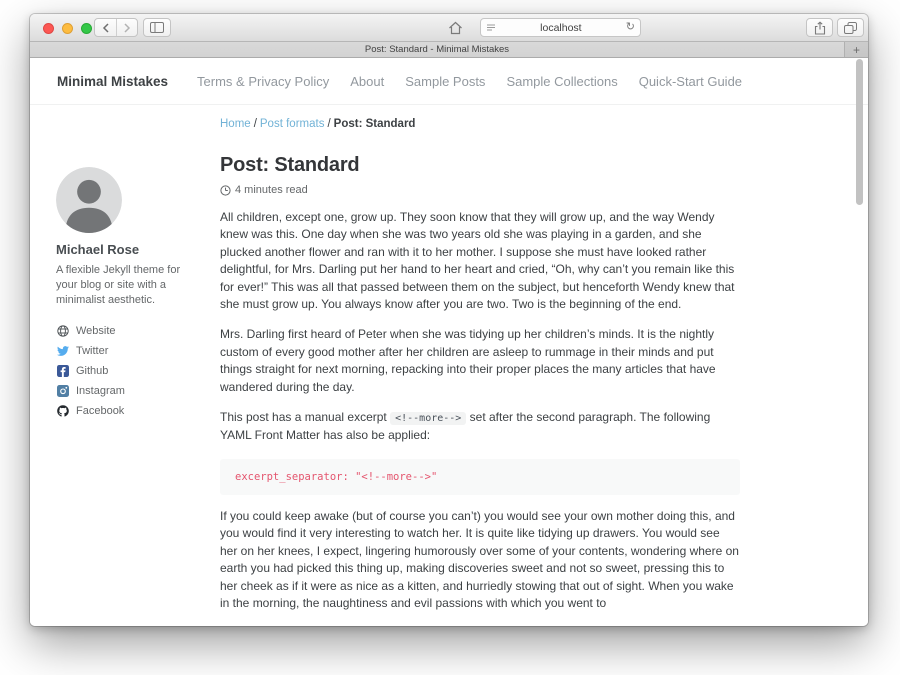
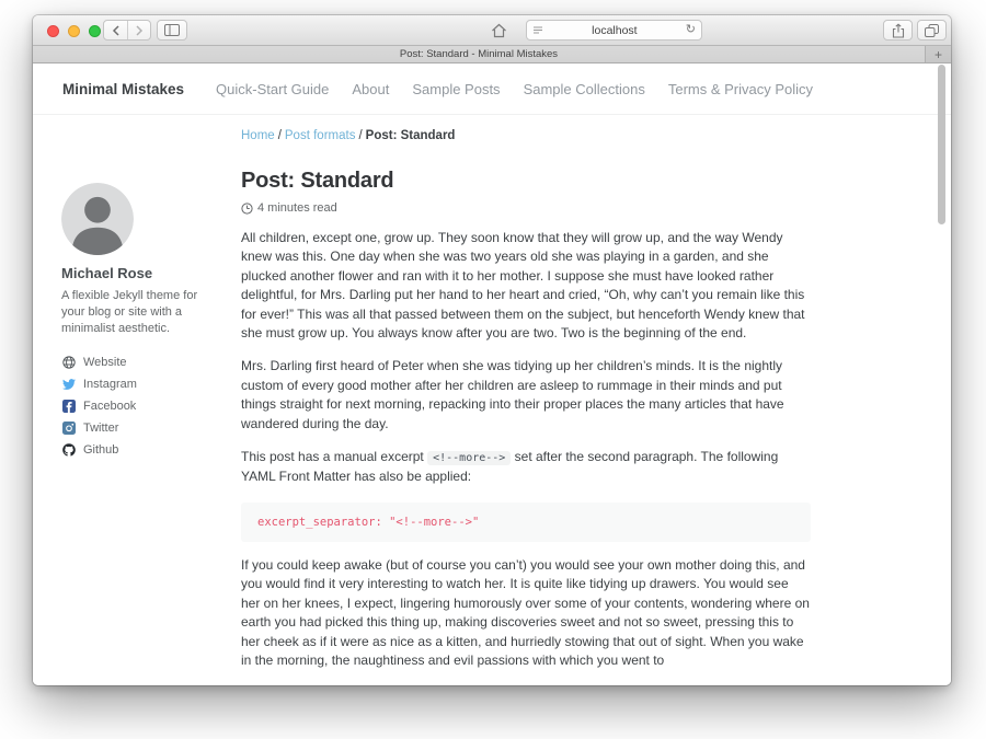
  localhost
  ↻
  Post: Standard - Minimal Mistakes
  +
  Minimal Mistakes
- Terms & Privacy Policy
+ Quick-Start Guide
  About
  Sample Posts
  Sample Collections
- Quick-Start Guide
+ Terms & Privacy Policy
  Home / Post formats / Post: Standard
  Michael Rose
  A flexible Jekyll theme for your blog or site with a minimalist aesthetic.
  Website
- Twitter
+ Instagram
- Github
+ Facebook
- Instagram
+ Twitter
- Facebook
+ Github
  Post: Standard
  4 minutes read
  All children, except one, grow up. They soon know that they will grow up, and the way Wendy knew was this. One day when she was two years old she was playing in a garden, and she plucked another flower and ran with it to her mother. I suppose she must have looked rather delightful, for Mrs. Darling put her hand to her heart and cried, “Oh, why can’t you remain like this for ever!” This was all that passed between them on the subject, but henceforth Wendy knew that she must grow up. You always know after you are two. Two is the beginning of the end.
  Mrs. Darling first heard of Peter when she was tidying up her children’s minds. It is the nightly custom of every good mother after her children are asleep to rummage in their minds and put things straight for next morning, repacking into their proper places the many articles that have wandered during the day.
  This post has a manual excerpt <!--more--> set after the second paragraph. The following YAML Front Matter has also be applied:
  excerpt_separator: "<!--more-->"
  If you could keep awake (but of course you can’t) you would see your own mother doing this, and you would find it very interesting to watch her. It is quite like tidying up drawers. You would see her on her knees, I expect, lingering humorously over some of your contents, wondering where on earth you had picked this thing up, making discoveries sweet and not so sweet, pressing this to her cheek as if it were as nice as a kitten, and hurriedly stowing that out of sight. When you wake in the morning, the naughtiness and evil passions with which you went to
